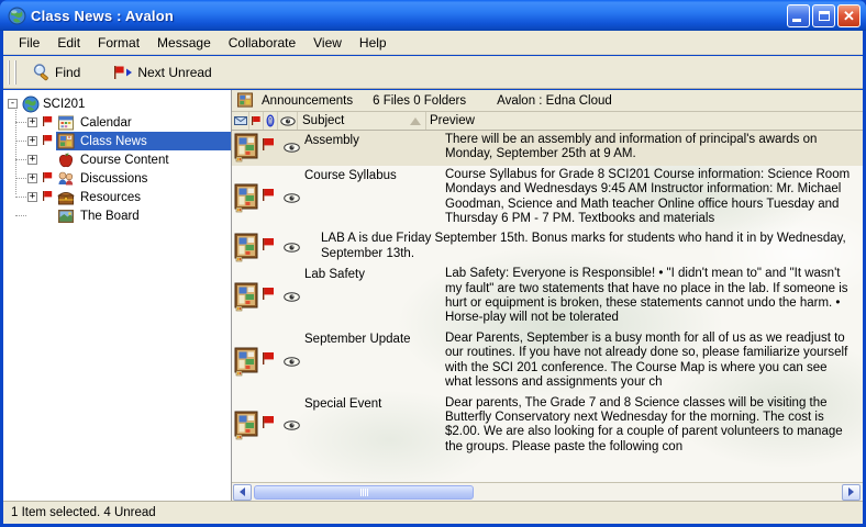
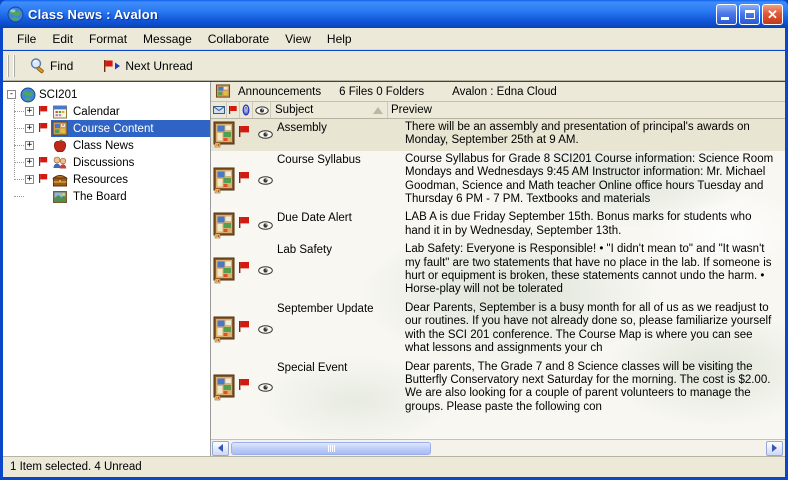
  Class News : Avalon
  ✕
  File
  Edit
  Format
  Message
  Collaborate
  View
  Help
  Find
  Next Unread
  -
  SCI201
  +
  Calendar
  +
- Class News
+ Course Content
  +
- Course Content
+ Class News
  +
  Discussions
  +
  Resources
  The Board
  Announcements
  6 Files 0 Folders
  Avalon : Edna Cloud
  Subject
  Preview
  Assembly
- There will be an assembly and information of principal's awards on Monday, September 25th at 9 AM.
+ There will be an assembly and presentation of principal's awards on Monday, September 25th at 9 AM.
  Course Syllabus
  Course Syllabus for Grade 8 SCI201 Course information: Science Room Mondays and Wednesdays 9:45 AM Instructor information: Mr. Michael Goodman, Science and Math teacher Online office hours Tuesday and Thursday 6 PM - 7 PM. Textbooks and materials
+ Due Date Alert
  LAB A is due Friday September 15th. Bonus marks for students who hand it in by Wednesday, September 13th.
  Lab Safety
  Lab Safety: Everyone is Responsible! • "I didn't mean to" and "It wasn't my fault" are two statements that have no place in the lab. If someone is hurt or equipment is broken, these statements cannot undo the harm. • Horse-play will not be tolerated
  September Update
  Dear Parents, September is a busy month for all of us as we readjust to our routines. If you have not already done so, please familiarize yourself with the SCI 201 conference. The Course Map is where you can see what lessons and assignments your ch
  Special Event
- Dear parents, The Grade 7 and 8 Science classes will be visiting the Butterfly Conservatory next Wednesday for the morning. The cost is $2.00. We are also looking for a couple of parent volunteers to manage the groups. Please paste the following con
+ Dear parents, The Grade 7 and 8 Science classes will be visiting the Butterfly Conservatory next Saturday for the morning. The cost is $2.00. We are also looking for a couple of parent volunteers to manage the groups. Please paste the following con
  1 Item selected. 4 Unread
